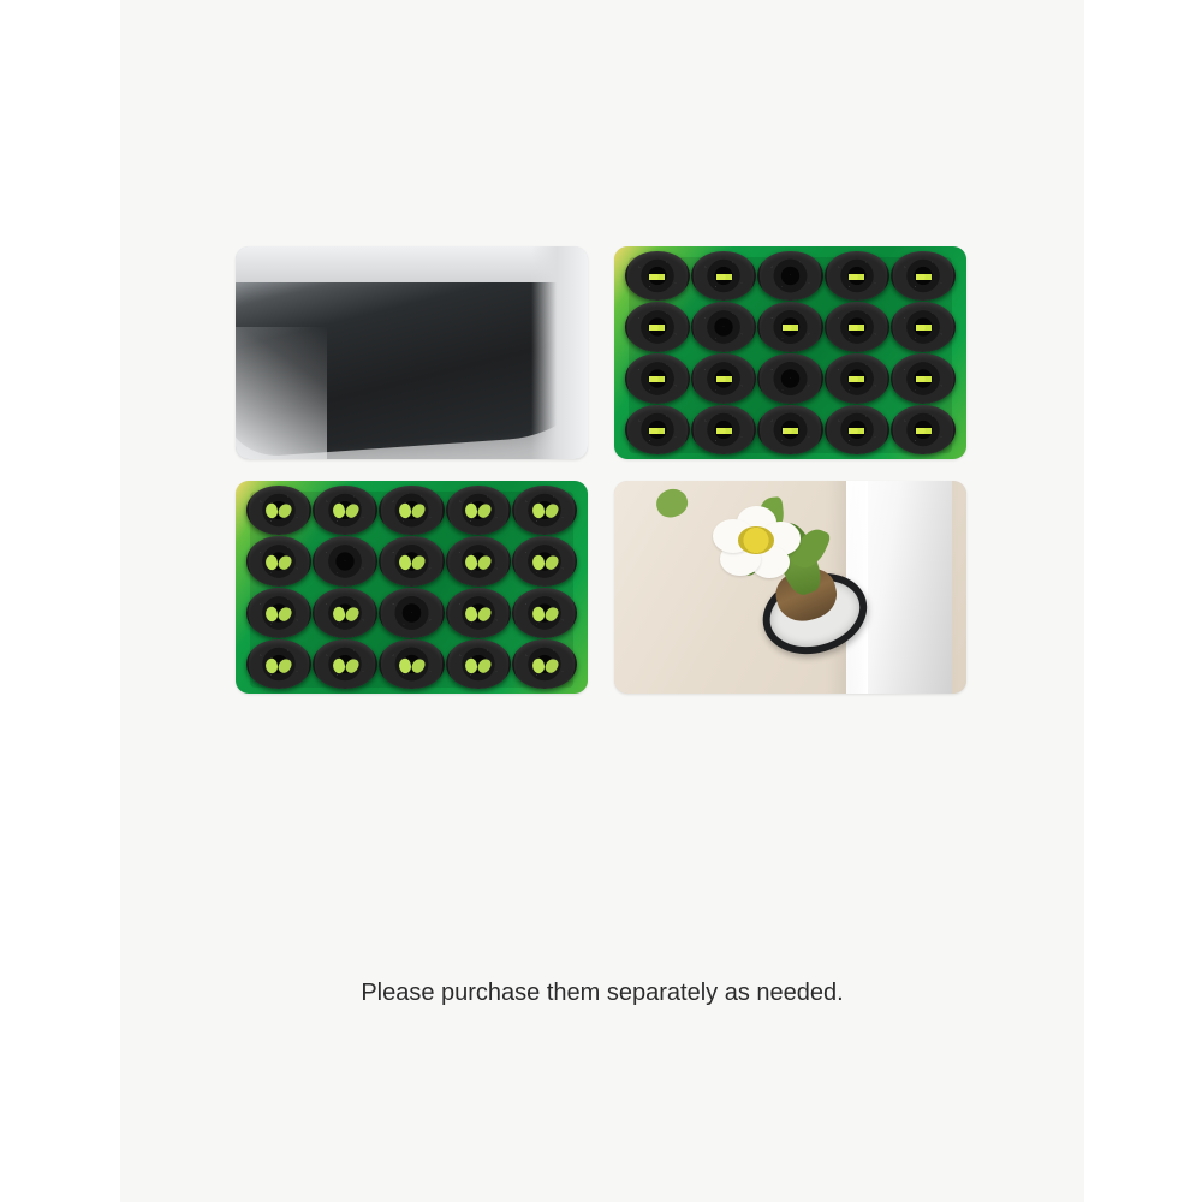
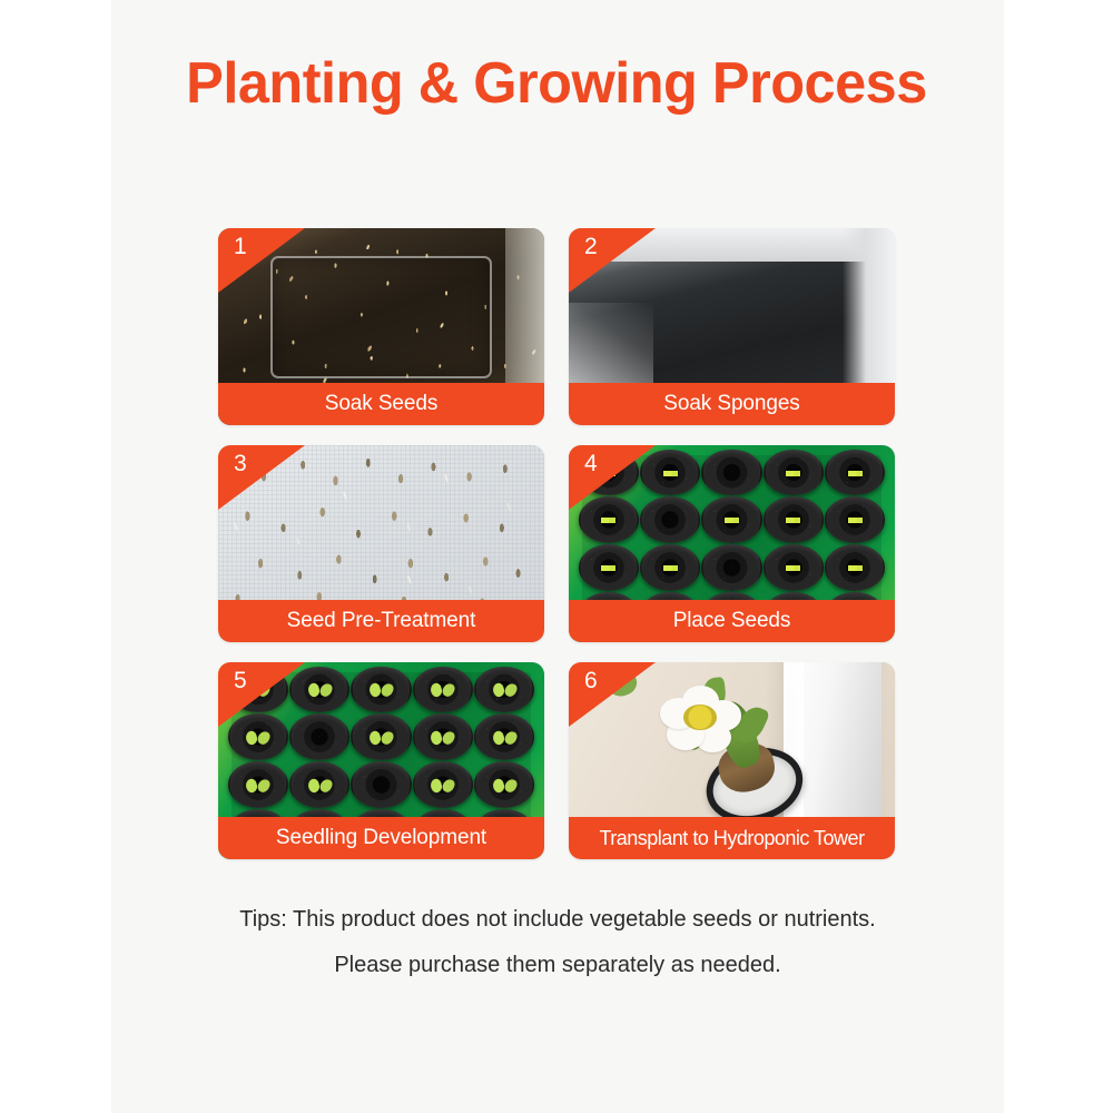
+ Planting & Growing Process
+ 1
+ Soak Seeds
+ 2
+ Soak Sponges
+ 3
+ Seed Pre-Treatment
+ 4
+ Place Seeds
+ 5
+ Seedling Development
+ 6
+ Transplant to Hydroponic Tower
+ Tips: This product does not include vegetable seeds or nutrients.
  Please purchase them separately as needed.
